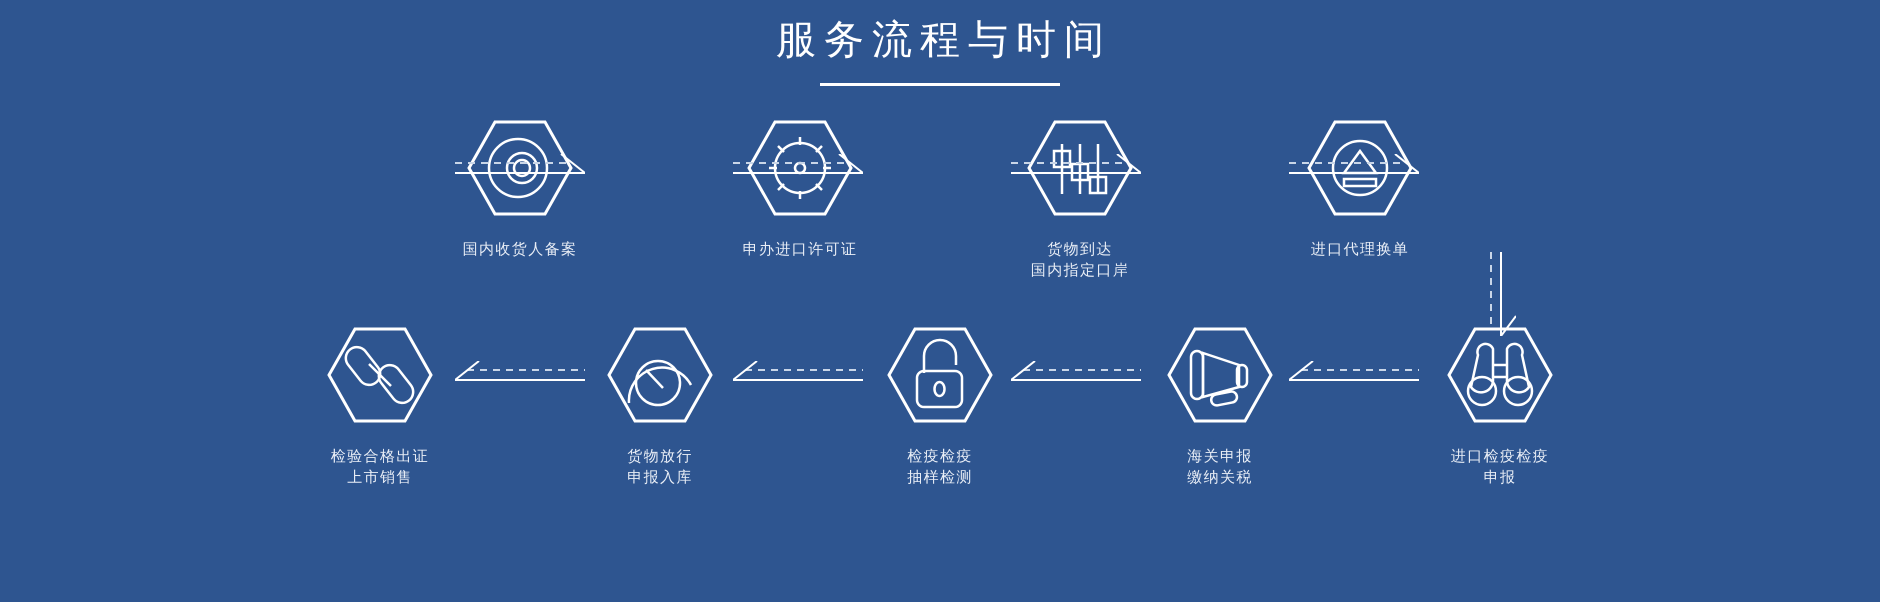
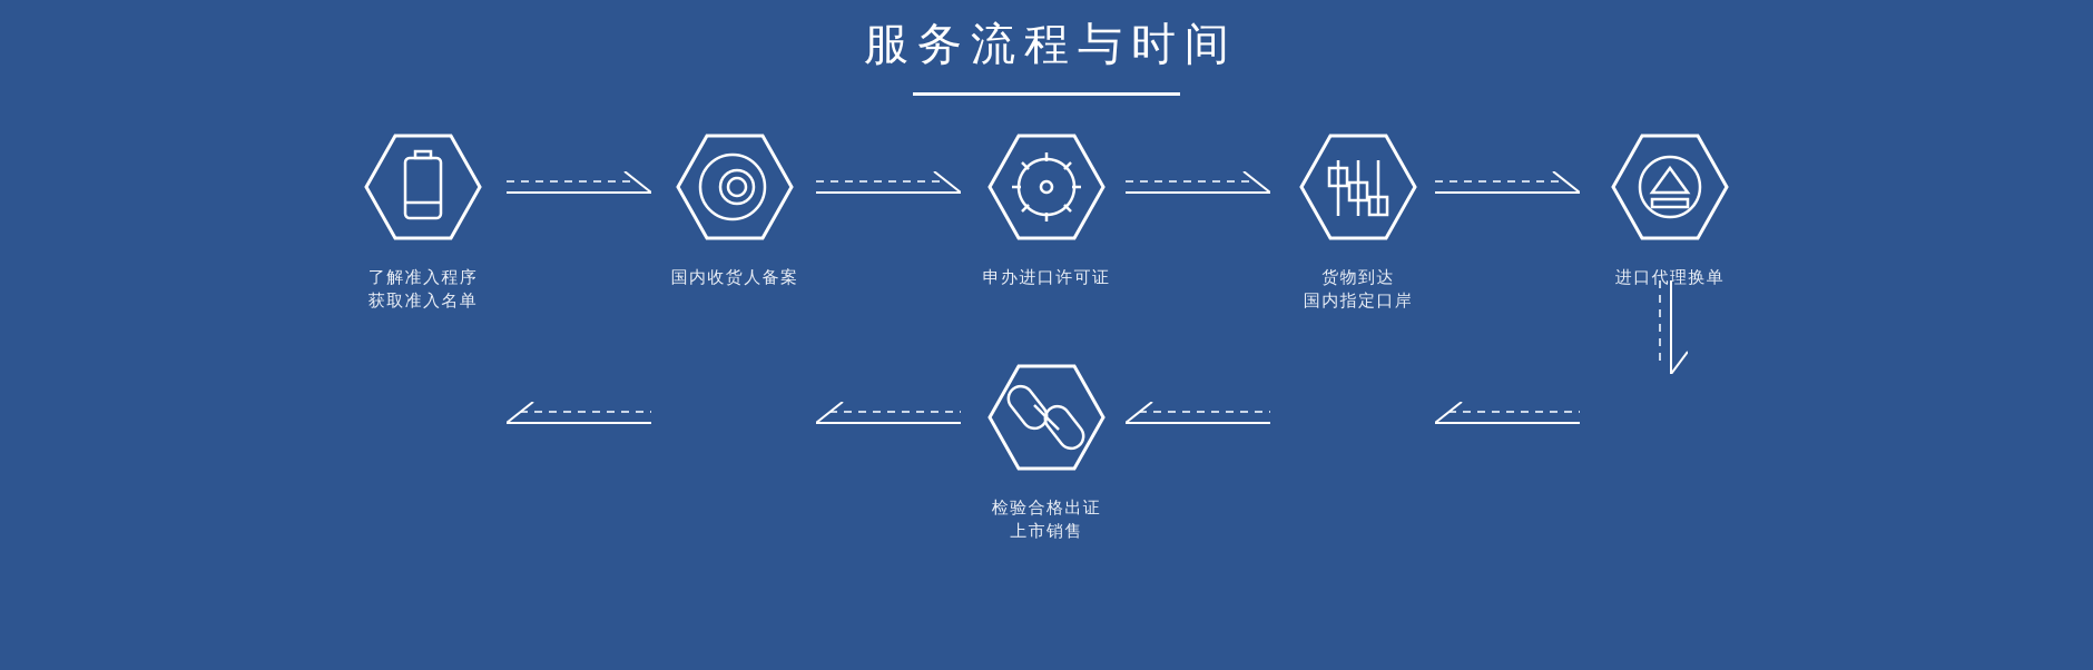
  服务流程与时间
+ 了解准入程序
+ 获取准入名单
  国内收货人备案
  申办进口许可证
  货物到达
  国内指定口岸
  进口代理换单
  检验合格出证
  上市销售
- 货物放行
- 申报入库
- 检疫检疫
- 抽样检测
- 海关申报
- 缴纳关税
- 进口检疫检疫
- 申报
